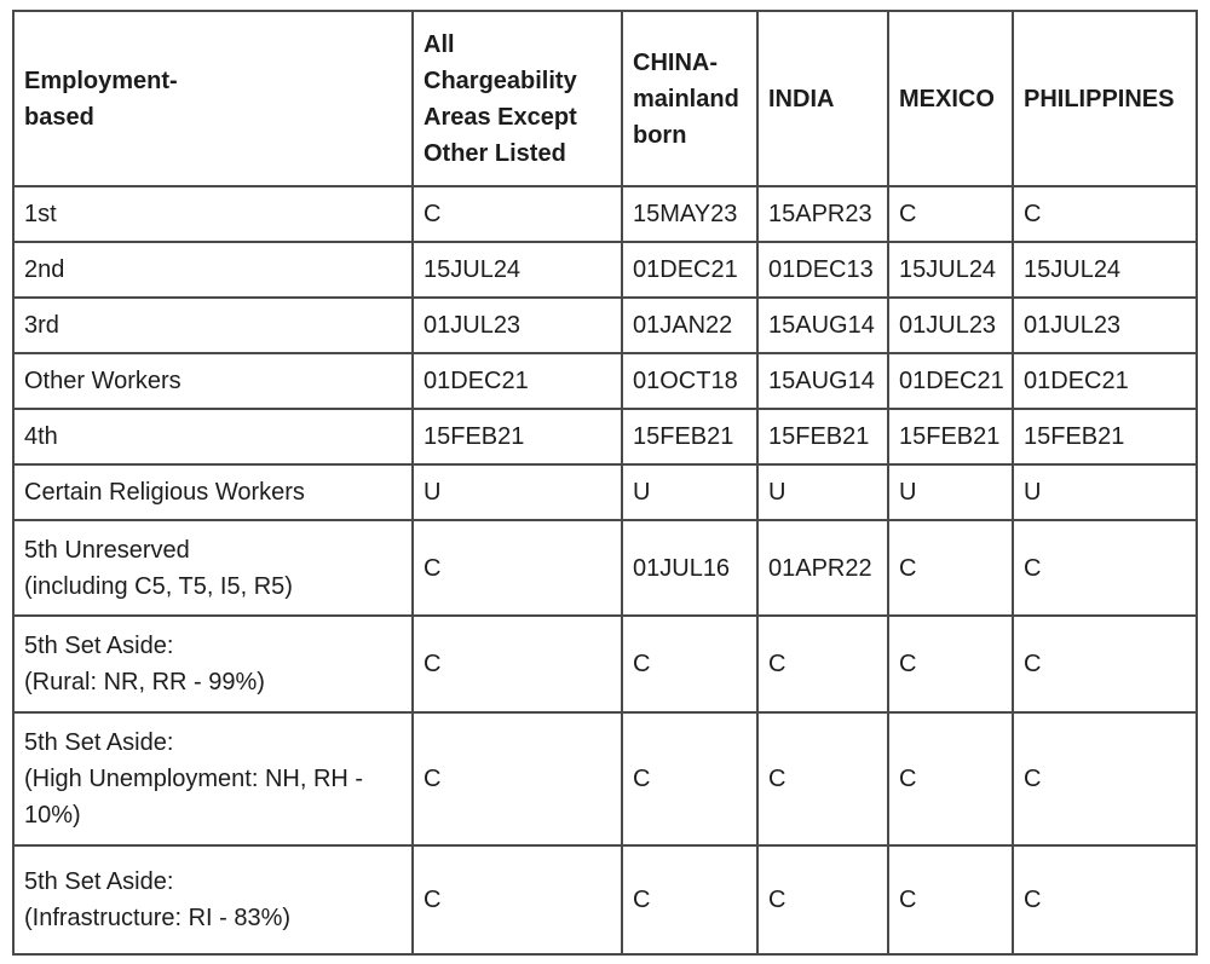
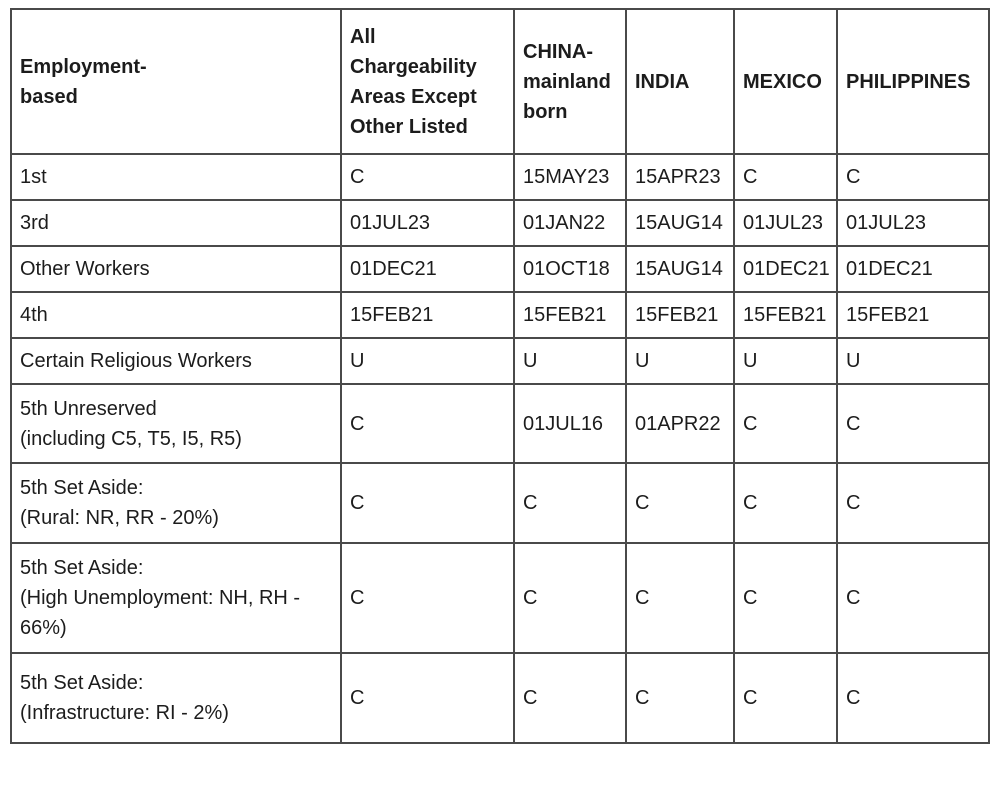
  Employment- based	All Chargeability Areas Except Other Listed	CHINA- mainland born	INDIA	MEXICO	PHILIPPINES
  1st	C	15MAY23	15APR23	C	C
- 2nd	15JUL24	01DEC21	01DEC13	15JUL24	15JUL24
  3rd	01JUL23	01JAN22	15AUG14	01JUL23	01JUL23
  Other Workers	01DEC21	01OCT18	15AUG14	01DEC21	01DEC21
  4th	15FEB21	15FEB21	15FEB21	15FEB21	15FEB21
  Certain Religious Workers	U	U	U	U	U
  5th Unreserved (including C5, T5, I5, R5)	C	01JUL16	01APR22	C	C
- 5th Set Aside: (Rural: NR, RR - 99%)	C	C	C	C	C
+ 5th Set Aside: (Rural: NR, RR - 20%)	C	C	C	C	C
- 5th Set Aside: (High Unemployment: NH, RH - 10%)	C	C	C	C	C
+ 5th Set Aside: (High Unemployment: NH, RH - 66%)	C	C	C	C	C
- 5th Set Aside: (Infrastructure: RI - 83%)	C	C	C	C	C
+ 5th Set Aside: (Infrastructure: RI - 2%)	C	C	C	C	C
